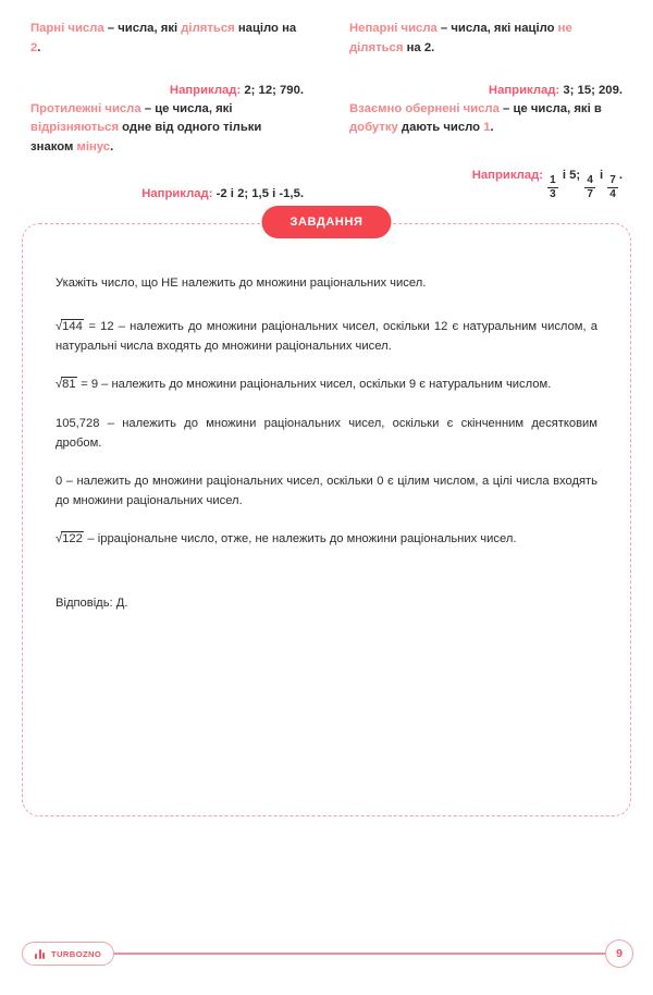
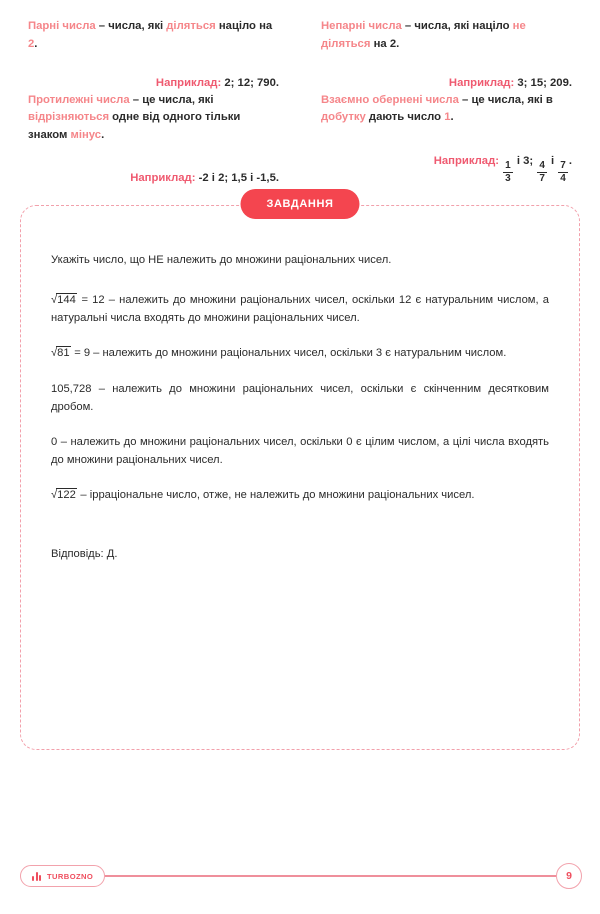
  Парні числа – числа, які діляться націло на 2.
  Наприклад: 2; 12; 790.
  Непарні числа – числа, які націло не діляться на 2.
  Наприклад: 3; 15; 209.
  Протилежні числа – це числа, які відрізняються одне від одного тільки знаком мінус.
  Наприклад: -2 і 2; 1,5 і -1,5.
  Взаємно обернені числа – це числа, які в добутку дають число 1.
  Наприклад:
  1
  3
- і 5;
+ і 3;
  4
  7
  і
  7
  4
  .
  ЗАВДАННЯ
  Укажіть число, що НЕ належить до множини раціональних чисел.
  √144 = 12 – належить до множини раціональних чисел, оскільки 12 є натуральним числом, а натуральні числа входять до множини раціональних чисел.
- √81 = 9 – належить до множини раціональних чисел, оскільки 9 є натуральним числом.
+ √81 = 9 – належить до множини раціональних чисел, оскільки 3 є натуральним числом.
  105,728 – належить до множини раціональних чисел, оскільки є скінченним десятковим дробом.
  0 – належить до множини раціональних чисел, оскільки 0 є цілим числом, а цілі числа входять до множини раціональних чисел.
  √122 – ірраціональне число, отже, не належить до множини раціональних чисел.
  Відповідь: Д.
  TURBOZNO
  9
